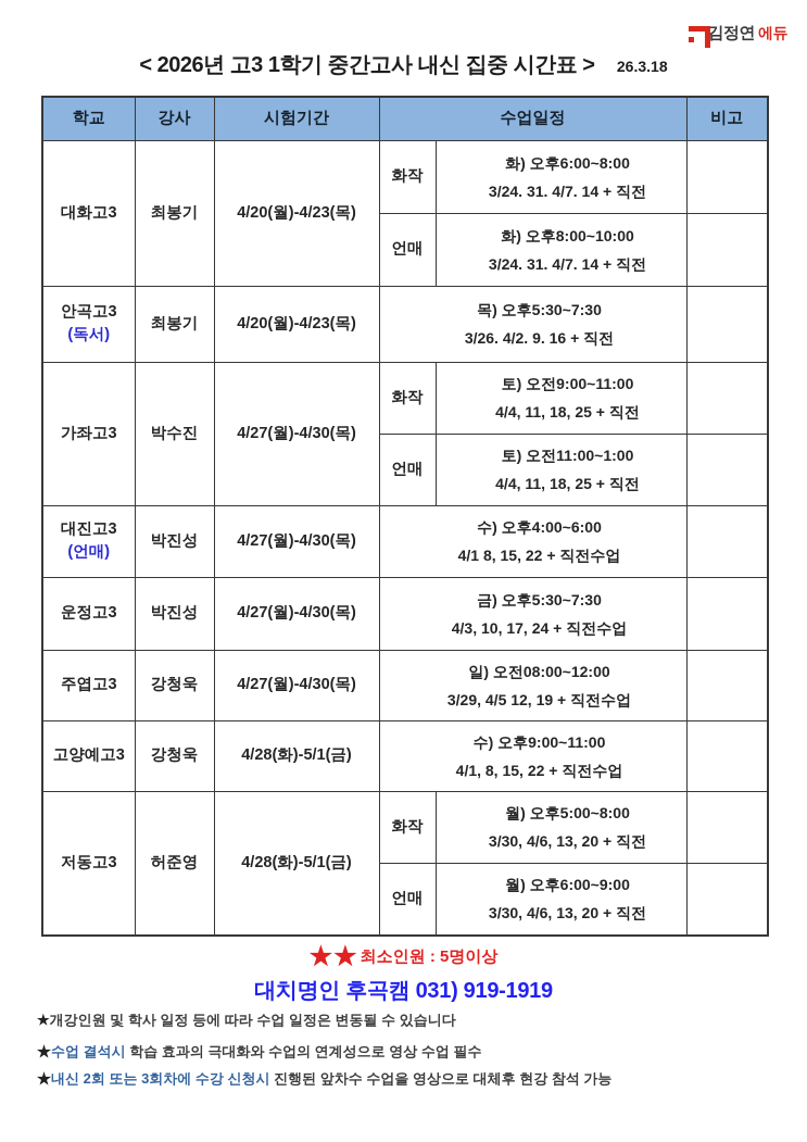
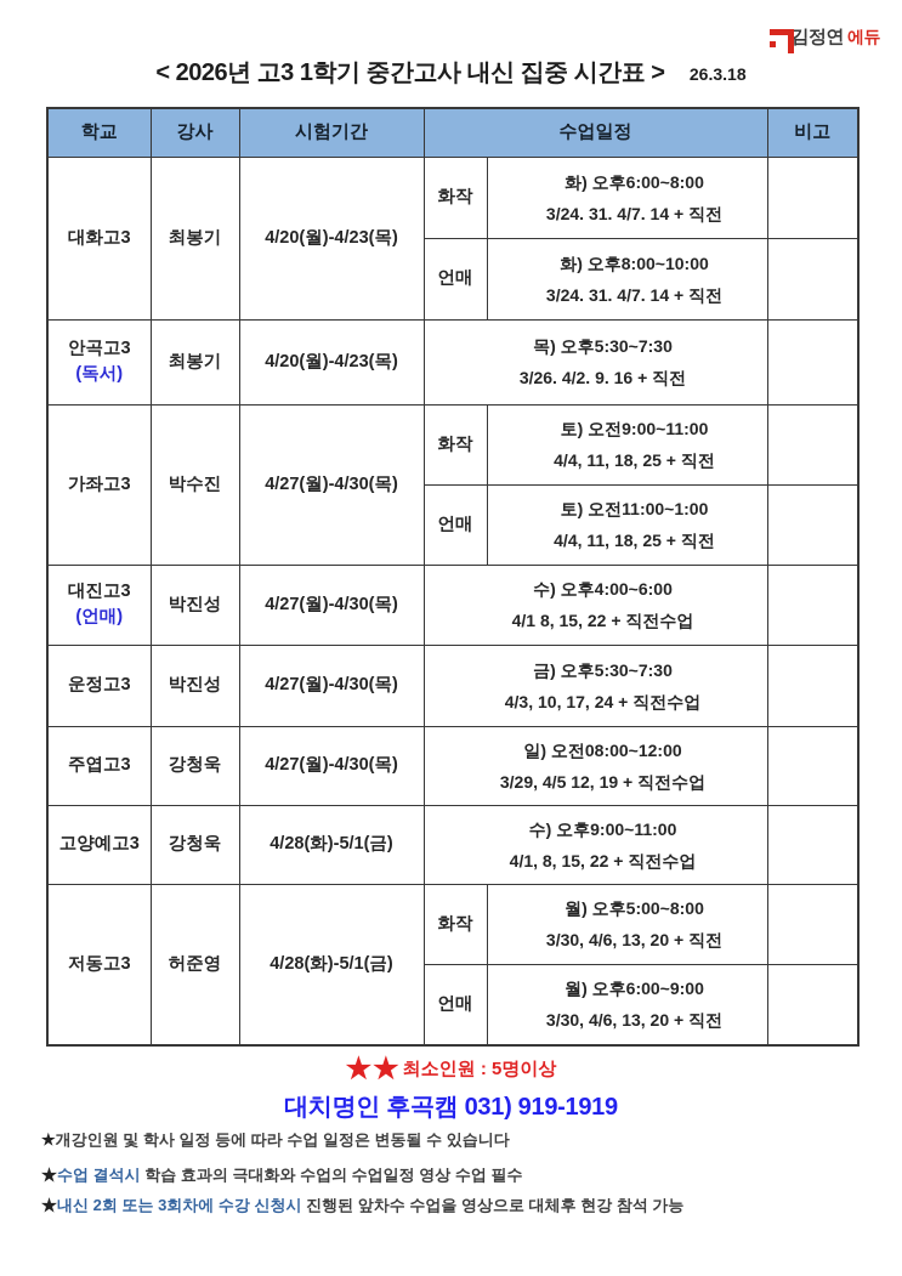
  김정연
  에듀
  < 2026년 고3 1학기 중간고사 내신 집중 시간표 > 26.3.18
  학교	강사	시험기간	수업일정	비고
  대화고3	최봉기	4/20(월)-4/23(목)	화작	화) 오후6:00~8:00 3/24. 31. 4/7. 14 + 직전
  언매	화) 오후8:00~10:00 3/24. 31. 4/7. 14 + 직전
  안곡고3 (독서)	최봉기	4/20(월)-4/23(목)	목) 오후5:30~7:30 3/26. 4/2. 9. 16 + 직전
  가좌고3	박수진	4/27(월)-4/30(목)	화작	토) 오전9:00~11:00 4/4, 11, 18, 25 + 직전
  언매	토) 오전11:00~1:00 4/4, 11, 18, 25 + 직전
  대진고3 (언매)	박진성	4/27(월)-4/30(목)	수) 오후4:00~6:00 4/1 8, 15, 22 + 직전수업
  운정고3	박진성	4/27(월)-4/30(목)	금) 오후5:30~7:30 4/3, 10, 17, 24 + 직전수업
  주엽고3	강청욱	4/27(월)-4/30(목)	일) 오전08:00~12:00 3/29, 4/5 12, 19 + 직전수업
  고양예고3	강청욱	4/28(화)-5/1(금)	수) 오후9:00~11:00 4/1, 8, 15, 22 + 직전수업
  저동고3	허준영	4/28(화)-5/1(금)	화작	월) 오후5:00~8:00 3/30, 4/6, 13, 20 + 직전
  언매	월) 오후6:00~9:00 3/30, 4/6, 13, 20 + 직전
  ★★최소인원 : 5명이상
  대치명인 후곡캠 031) 919-1919
  ★개강인원 및 학사 일정 등에 따라 수업 일정은 변동될 수 있습니다
- ★수업 결석시 학습 효과의 극대화와 수업의 연계성으로 영상 수업 필수
+ ★수업 결석시 학습 효과의 극대화와 수업의 수업일정 영상 수업 필수
  ★내신 2회 또는 3회차에 수강 신청시 진행된 앞차수 수업을 영상으로 대체후 현강 참석 가능
